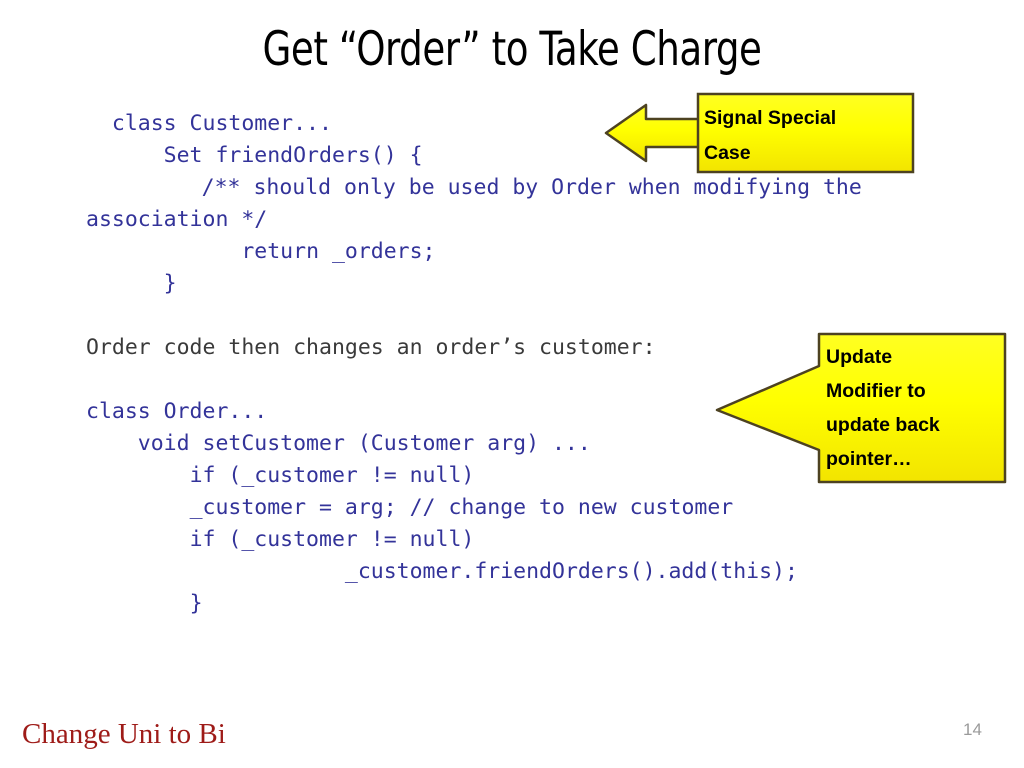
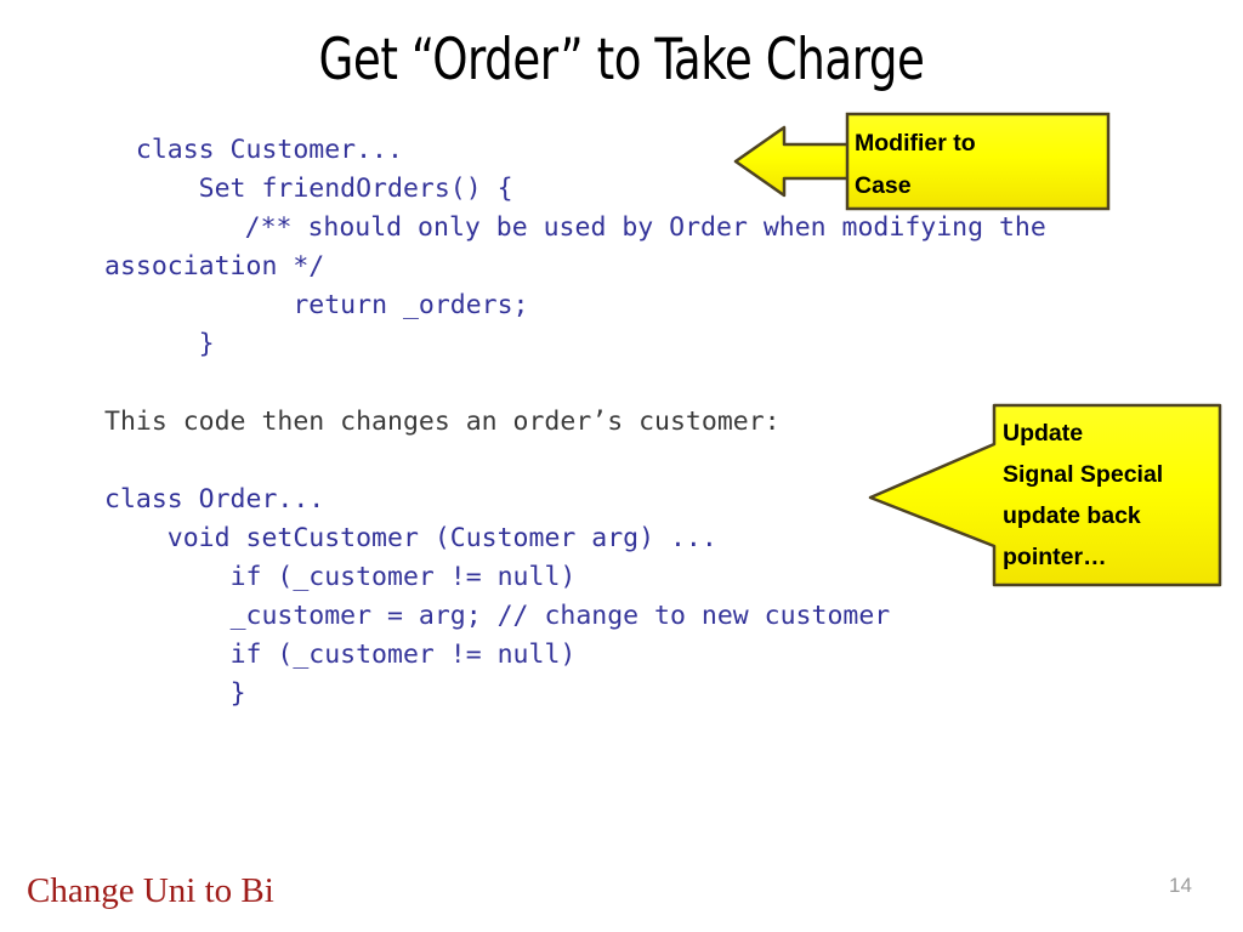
  Get “Order” to Take Charge
  class Customer...
  Set friendOrders() {
  /** should only be used by Order when modifying the association */
  return _orders;
  }
- Order code then changes an order’s customer:
+ This code then changes an order’s customer:
  class Order...
  void setCustomer (Customer arg) ...
  if (_customer != null)
  _customer = arg; // change to new customer
  if (_customer != null)
- _customer.friendOrders().add(this);
  }
- Signal Special
+ Modifier to
  Case
  Update
- Modifier to
+ Signal Special
  update back
  pointer…
  Change Uni to Bi
  14
